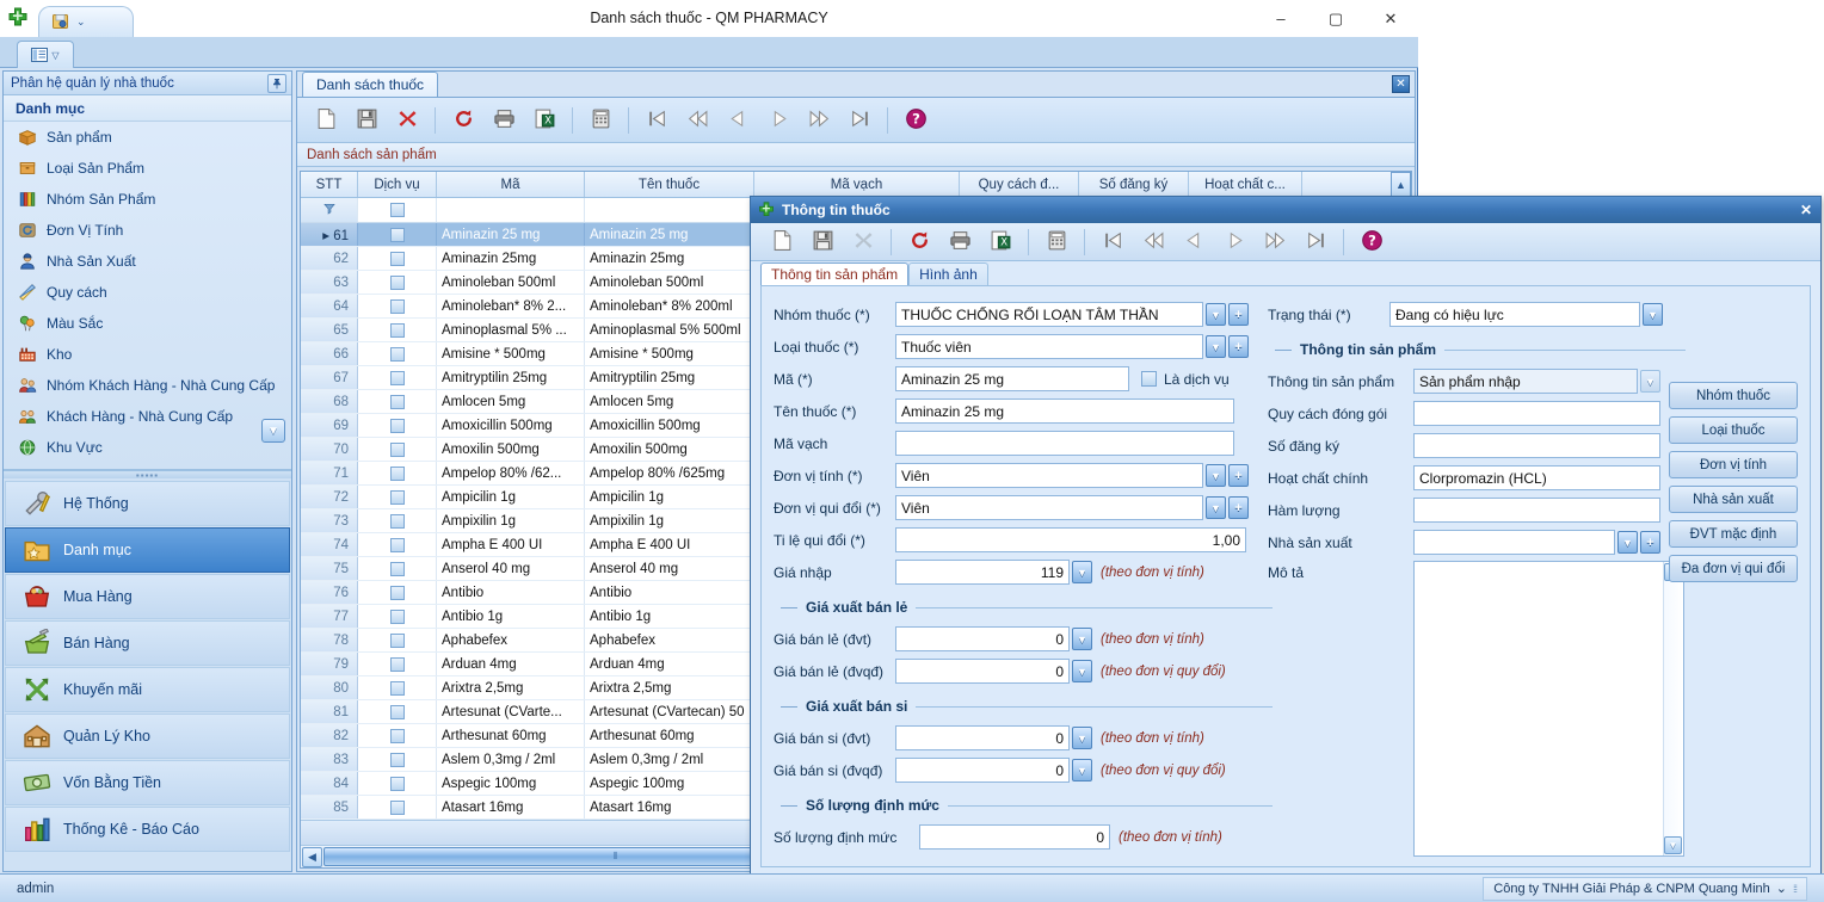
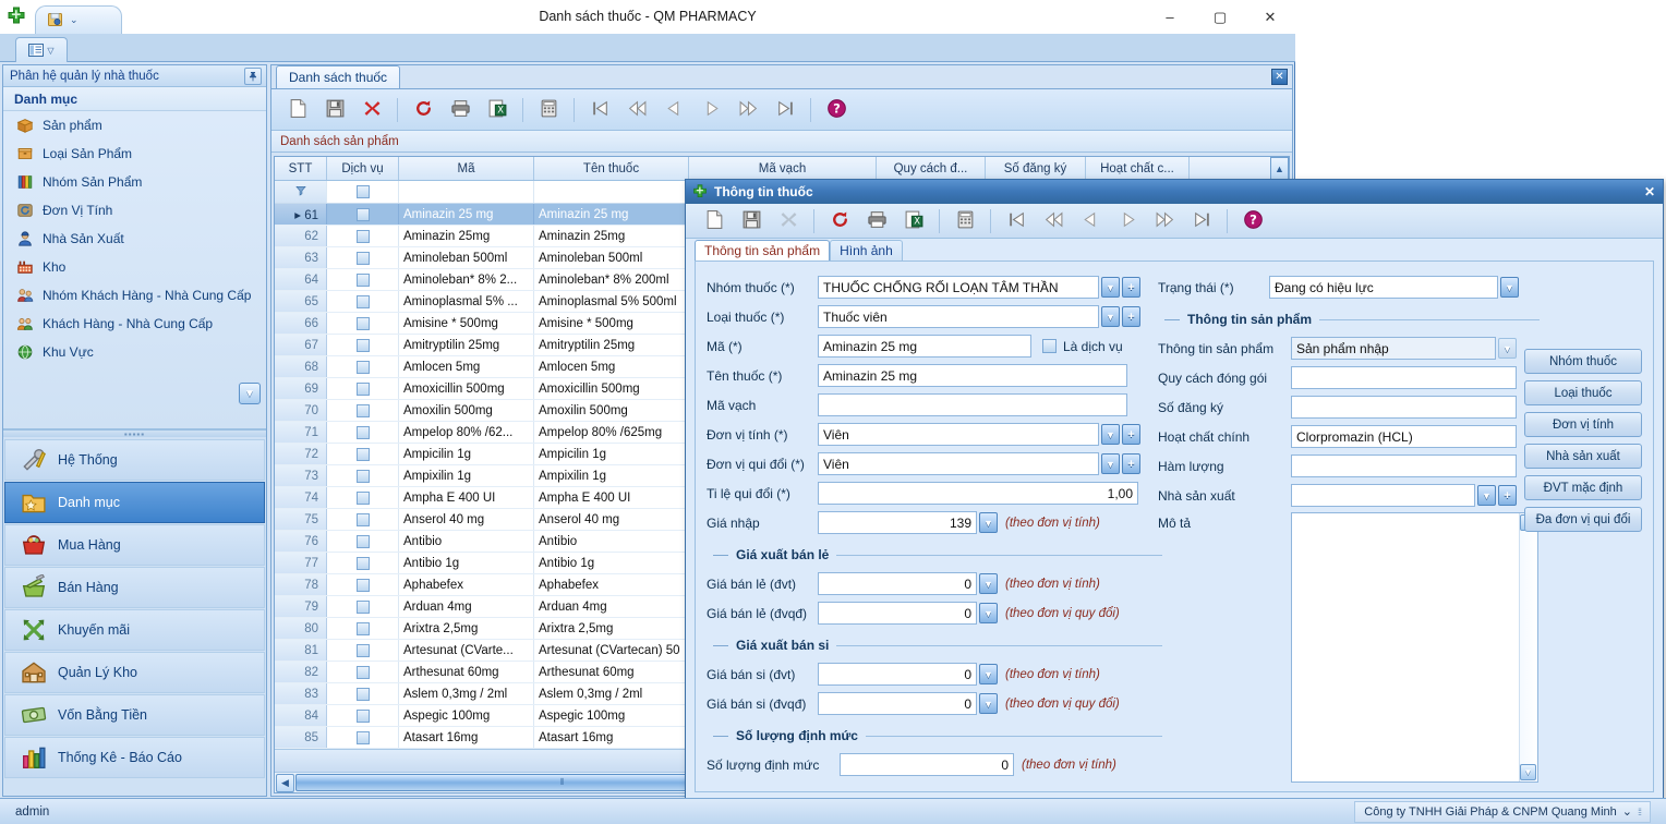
  ⌄
  Danh sách thuốc - QM PHARMACY
  –
  ▢
  ✕
  ▽
  Phân hệ quản lý nhà thuốc
  Danh mục
  Sản phẩm
  Loại Sản Phẩm
  Nhóm Sản Phẩm
  Đơn Vị Tính
  Nhà Sản Xuất
- Quy cách
- Màu Sắc
  Kho
  Nhóm Khách Hàng - Nhà Cung Cấp
  Khách Hàng - Nhà Cung Cấp
  Khu Vực
  ▼
  ▪▪▪▪▪
  Hệ Thống
  Danh mục
  Mua Hàng
  Bán Hàng
  Khuyến mãi
  Quản Lý Kho
  Vốn Bằng Tiền
  Thống Kê - Báo Cáo
  Danh sách thuốc
  ✕
  X
  ?
  Danh sách sản phẩm
  STT
  Dịch vụ
  Mã
  Tên thuốc
  Mã vạch
  Quy cách đ...
  Số đăng ký
  Hoạt chất c...
  ▲
  ▸ 61
  Aminazin 25 mg
  Aminazin 25 mg
  62
  Aminazin 25mg
  Aminazin 25mg
  63
  Aminoleban 500ml
  Aminoleban 500ml
  64
  Aminoleban* 8% 2...
  Aminoleban* 8% 200ml
  65
  Aminoplasmal 5% ...
  Aminoplasmal 5% 500ml
  66
  Amisine * 500mg
  Amisine * 500mg
  67
  Amitryptilin 25mg
  Amitryptilin 25mg
  68
  Amlocen 5mg
  Amlocen 5mg
  69
  Amoxicillin 500mg
  Amoxicillin 500mg
  70
  Amoxilin 500mg
  Amoxilin 500mg
  71
  Ampelop 80% /62...
  Ampelop 80% /625mg
  72
  Ampicilin 1g
  Ampicilin 1g
  73
  Ampixilin 1g
  Ampixilin 1g
  74
  Ampha E 400 UI
  Ampha E 400 UI
  75
  Anserol 40 mg
  Anserol 40 mg
  76
  Antibio
  Antibio
  77
  Antibio 1g
  Antibio 1g
  78
  Aphabefex
  Aphabefex
  79
  Arduan 4mg
  Arduan 4mg
  80
  Arixtra 2,5mg
  Arixtra 2,5mg
  81
  Artesunat (CVarte...
  Artesunat (CVartecan) 50
  82
  Arthesunat 60mg
  Arthesunat 60mg
  83
  Aslem 0,3mg / 2ml
  Aslem 0,3mg / 2ml
  84
  Aspegic 100mg
  Aspegic 100mg
  85
  Atasart 16mg
  Atasart 16mg
  ◀
  ⦀
  Thông tin thuốc
  ✕
  X
  ?
  Thông tin sản phẩm
  Hình ảnh
  Nhóm thuốc (*)
  THUỐC CHỐNG RỐI LOẠN TÂM THẦN
  ▼
  +
  Loại thuốc (*)
  Thuốc viên
  ▼
  +
  Mã (*)
  Aminazin 25 mg
  Là dịch vụ
  Tên thuốc (*)
  Aminazin 25 mg
  Mã vạch
  Đơn vị tính (*)
  Viên
  ▼
  +
  Đơn vị qui đổi (*)
  Viên
  ▼
  +
  Ti lệ qui đổi (*)
  1,00
  Giá nhập
- 119
+ 139
  ▼
  (theo đơn vị tính)
  Giá xuất bán lẻ
  Giá bán lẻ (đvt)
  0
  ▼
  (theo đơn vị tính)
  Giá bán lẻ (đvqđ)
  0
  ▼
  (theo đơn vị quy đổi)
  Giá xuất bán si
  Giá bán si (đvt)
  0
  ▼
  (theo đơn vị tính)
  Giá bán si (đvqđ)
  0
  ▼
  (theo đơn vị quy đổi)
  Số lượng định mức
  Số lượng định mức
  0
  (theo đơn vị tính)
  Trạng thái (*)
  Đang có hiệu lực
  ▼
  Thông tin sản phẩm
  Thông tin sản phẩm
  Sản phẩm nhập
  ▼
  Quy cách đóng gói
  Số đăng ký
  Hoạt chất chính
  Clorpromazin (HCL)
  Hàm lượng
  Nhà sản xuất
  ▼
  +
  Mô tả
  ▼
  Nhóm thuốc
  Loại thuốc
  Đơn vị tính
  Nhà sản xuất
  ĐVT mặc định
  Đa đơn vị qui đổi
  admin
  Công ty TNHH Giải Pháp & CNPM Quang Minh
  ⌄
  ⁞⁞
